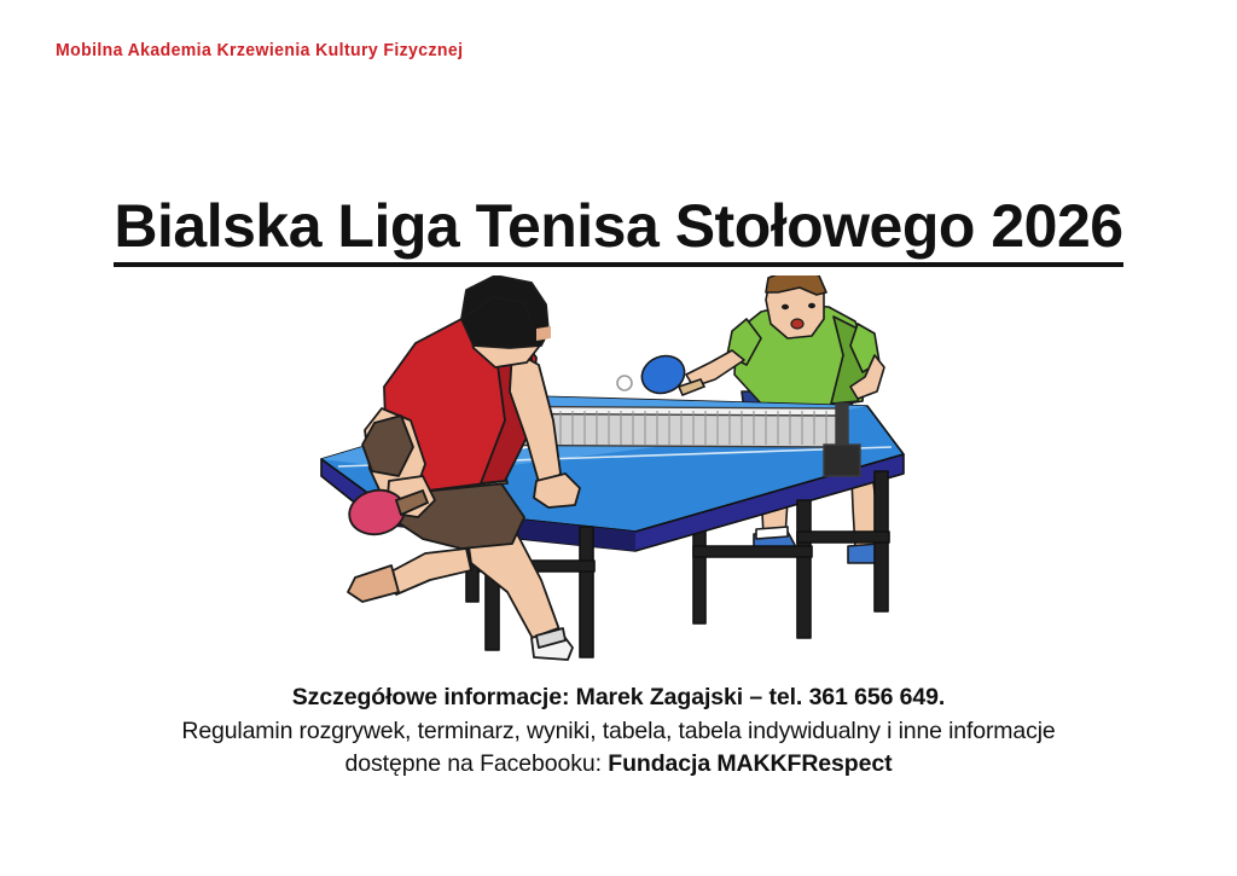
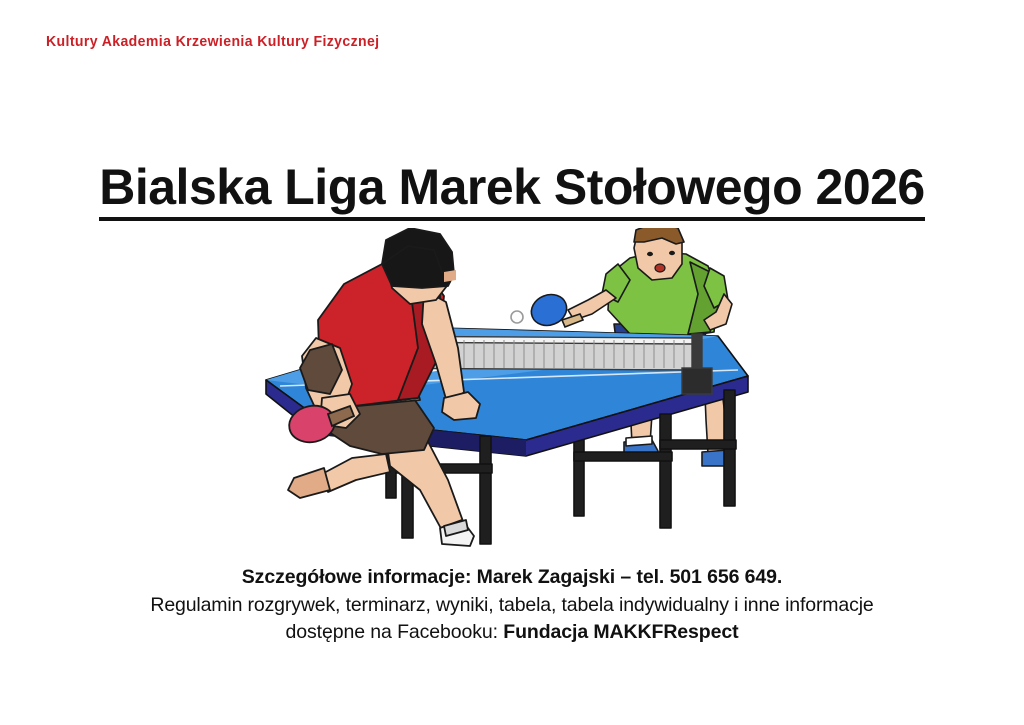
- Mobilna Akademia Krzewienia Kultury Fizycznej
+ Kultury Akademia Krzewienia Kultury Fizycznej
- Bialska Liga Tenisa Stołowego 2026
+ Bialska Liga Marek Stołowego 2026
- Szczegółowe informacje: Marek Zagajski – tel. 361 656 649.
+ Szczegółowe informacje: Marek Zagajski – tel. 501 656 649.
  Regulamin rozgrywek, terminarz, wyniki, tabela, tabela indywidualny i inne informacje
  dostępne na Facebooku: Fundacja MAKKFRespect
